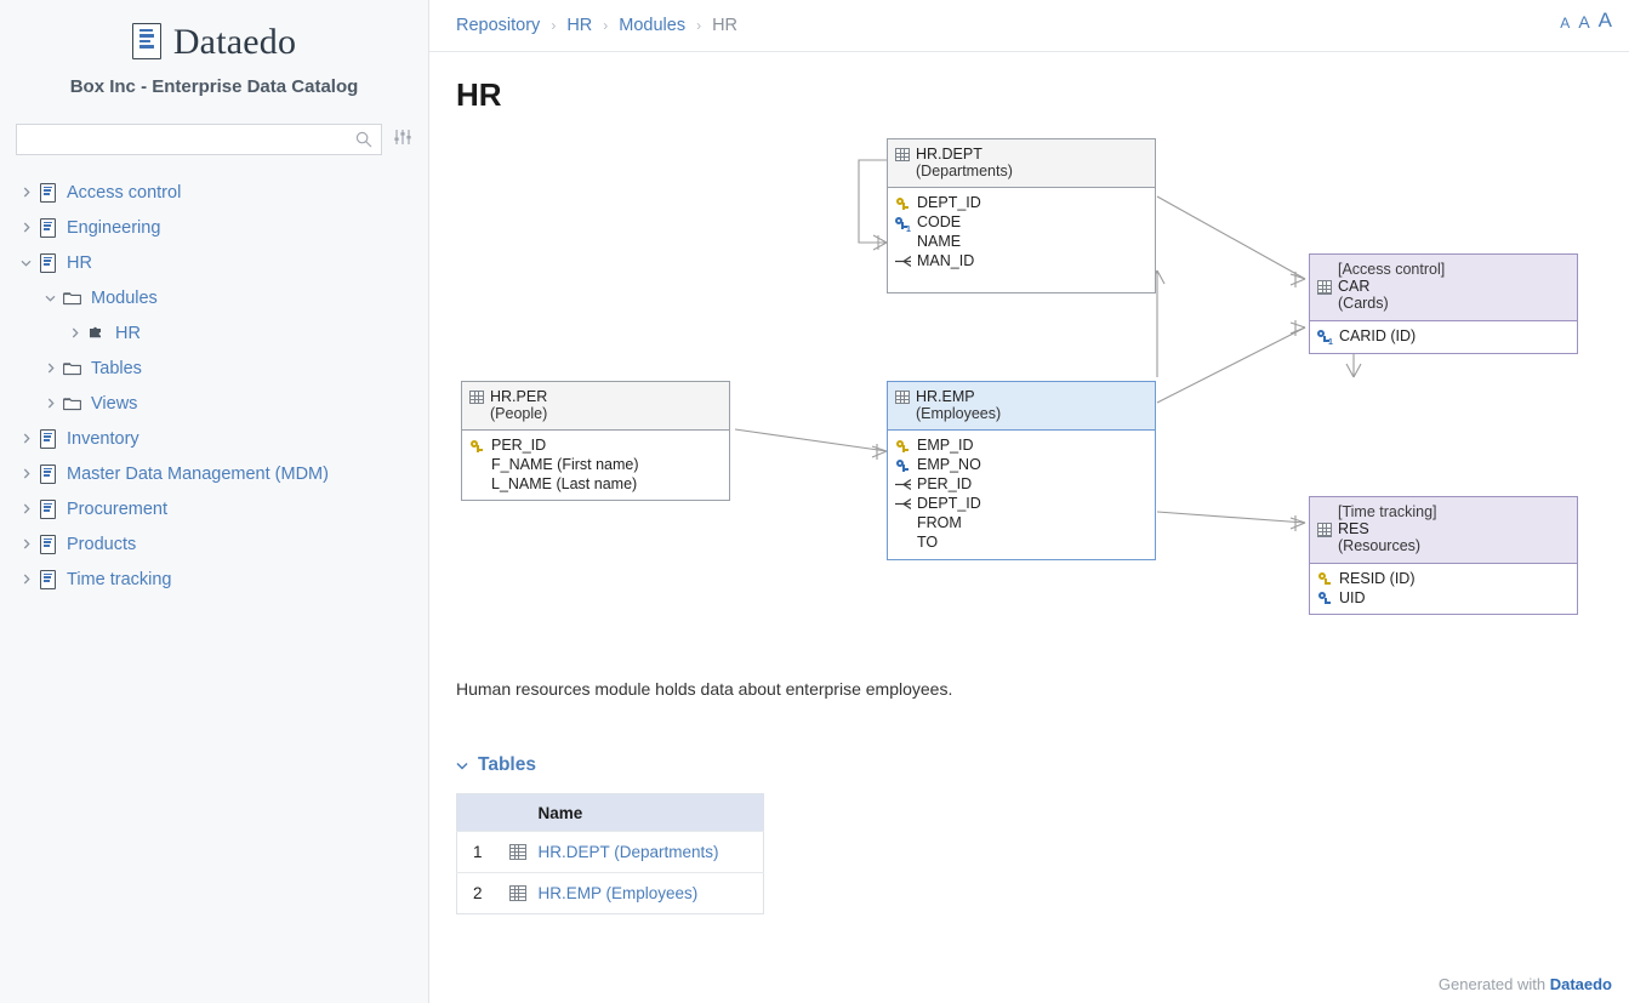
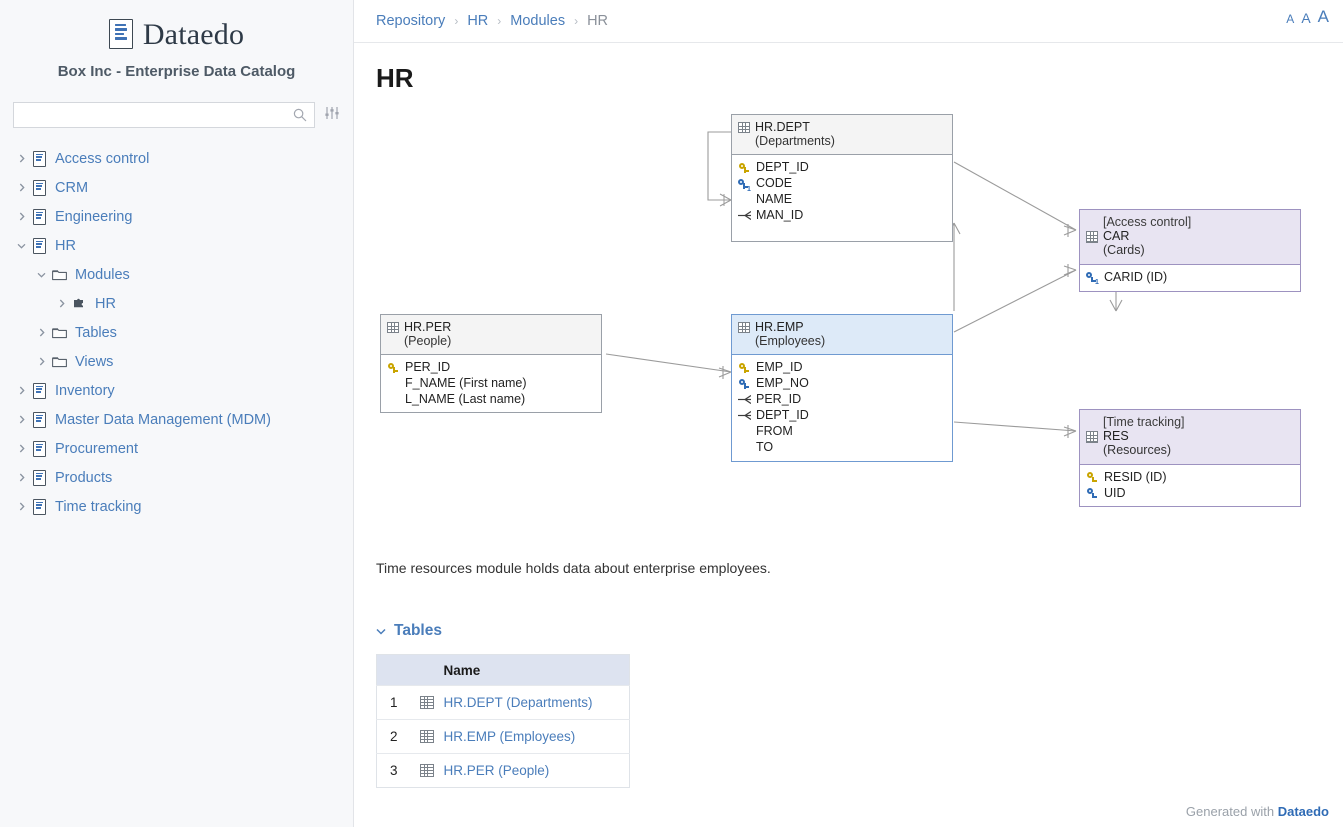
  Dataedo
  Box Inc - Enterprise Data Catalog
  Access control
+ CRM
  Engineering
  HR
  Modules
  HR
  Tables
  Views
  Inventory
  Master Data Management (MDM)
  Procurement
  Products
  Time tracking
  Repository
  ›
  HR
  ›
  Modules
  ›
  HR
  A
  A
  A
  HR
  HR.DEPT
  (Departments)
  DEPT_ID
  CODE
  NAME
  MAN_ID
  HR.EMP
  (Employees)
  EMP_ID
  EMP_NO
  PER_ID
  DEPT_ID
  FROM
  TO
  HR.PER
  (People)
  PER_ID
  F_NAME (First name)
  L_NAME (Last name)
  [Access control]
  CAR
  (Cards)
  CARID (ID)
  [Time tracking]
  RES
  (Resources)
  RESID (ID)
  UID
- Human resources module holds data about enterprise employees.
+ Time resources module holds data about enterprise employees.
  Tables
  		Name
  1		HR.DEPT (Departments)
  2		HR.EMP (Employees)
+ 3		HR.PER (People)
  Generated with Dataedo
